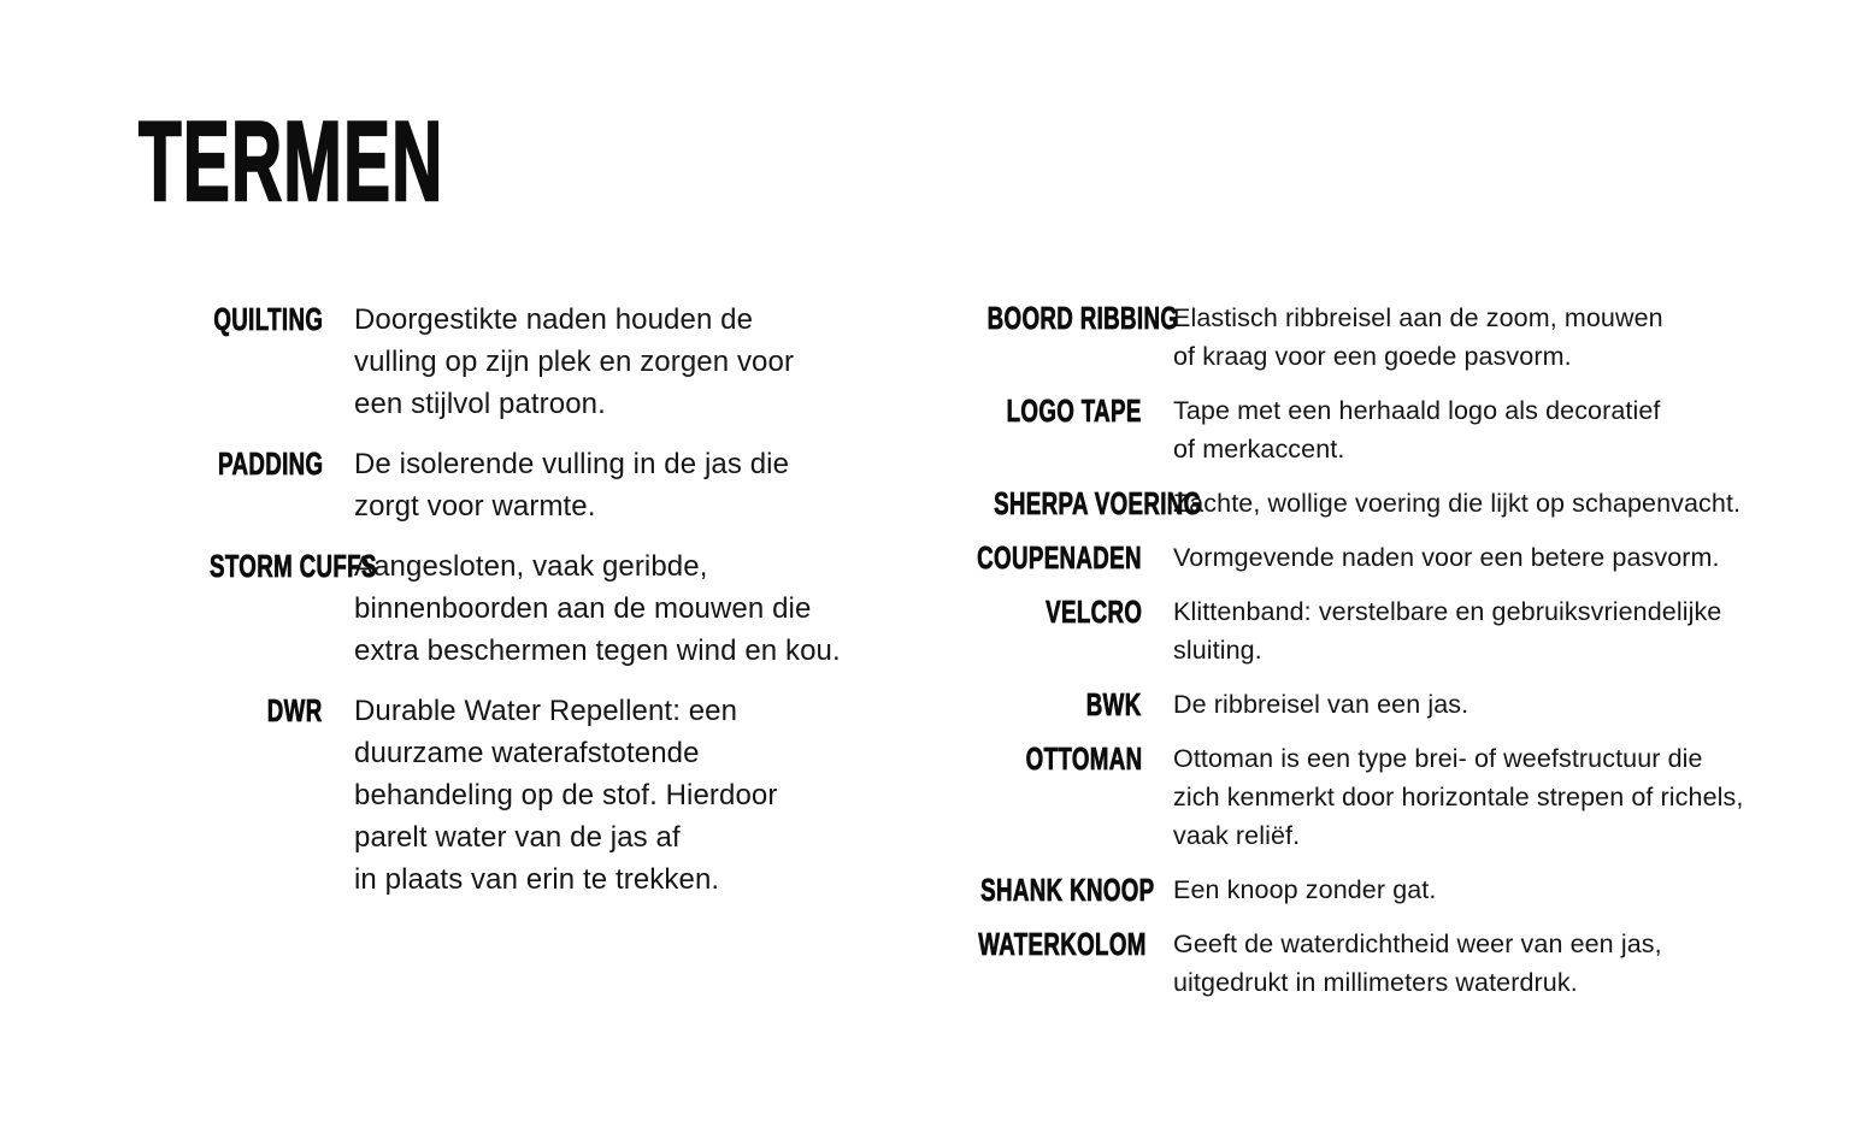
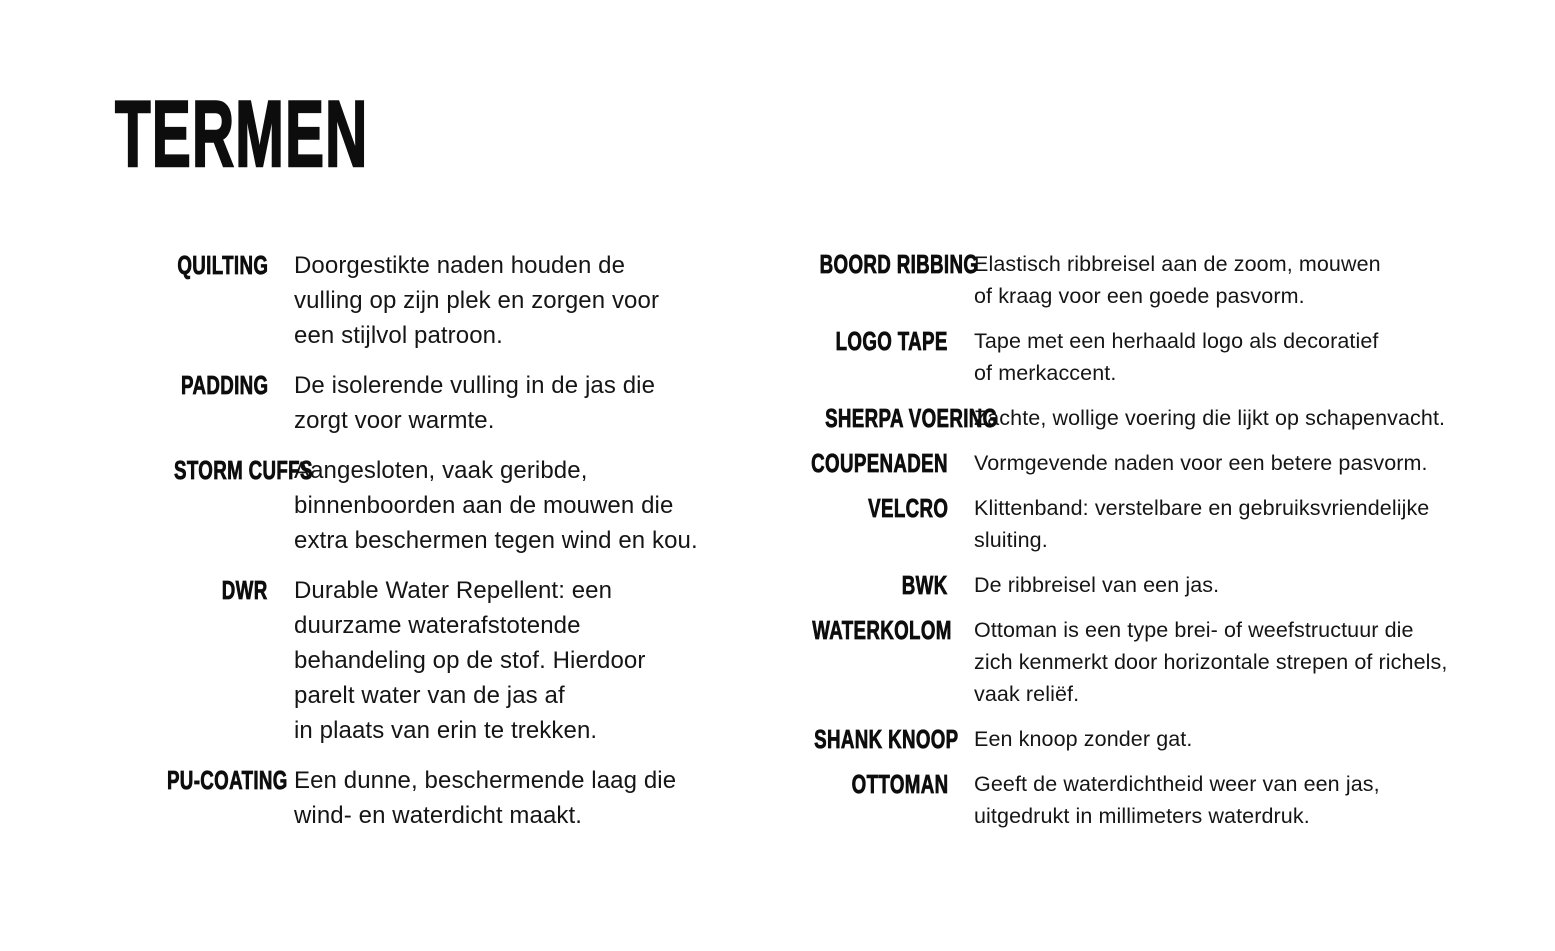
  TERMEN
  QUILTING
  Doorgestikte naden houden de
  vulling op zijn plek en zorgen voor
  een stijlvol patroon.
  PADDING
  De isolerende vulling in de jas die
  zorgt voor warmte.
  STORM CUFFS
  Aangesloten, vaak geribde,
  binnenboorden aan de mouwen die
  extra beschermen tegen wind en kou.
  DWR
  Durable Water Repellent: een
  duurzame waterafstotende
  behandeling op de stof. Hierdoor
  parelt water van de jas af
  in plaats van erin te trekken.
+ PU-COATING
+ Een dunne, beschermende laag die
+ wind- en waterdicht maakt.
  BOORD RIBBING
  Elastisch ribbreisel aan de zoom, mouwen
  of kraag voor een goede pasvorm.
  LOGO TAPE
  Tape met een herhaald logo als decoratief
  of merkaccent.
  SHERPA VOERING
  Zachte, wollige voering die lijkt op schapenvacht.
  COUPENADEN
  Vormgevende naden voor een betere pasvorm.
  VELCRO
  Klittenband: verstelbare en gebruiksvriendelijke
  sluiting.
  BWK
  De ribbreisel van een jas.
- OTTOMAN
+ WATERKOLOM
  Ottoman is een type brei- of weefstructuur die
  zich kenmerkt door horizontale strepen of richels,
  vaak reliëf.
  SHANK KNOOP
  Een knoop zonder gat.
- WATERKOLOM
+ OTTOMAN
  Geeft de waterdichtheid weer van een jas,
  uitgedrukt in millimeters waterdruk.
